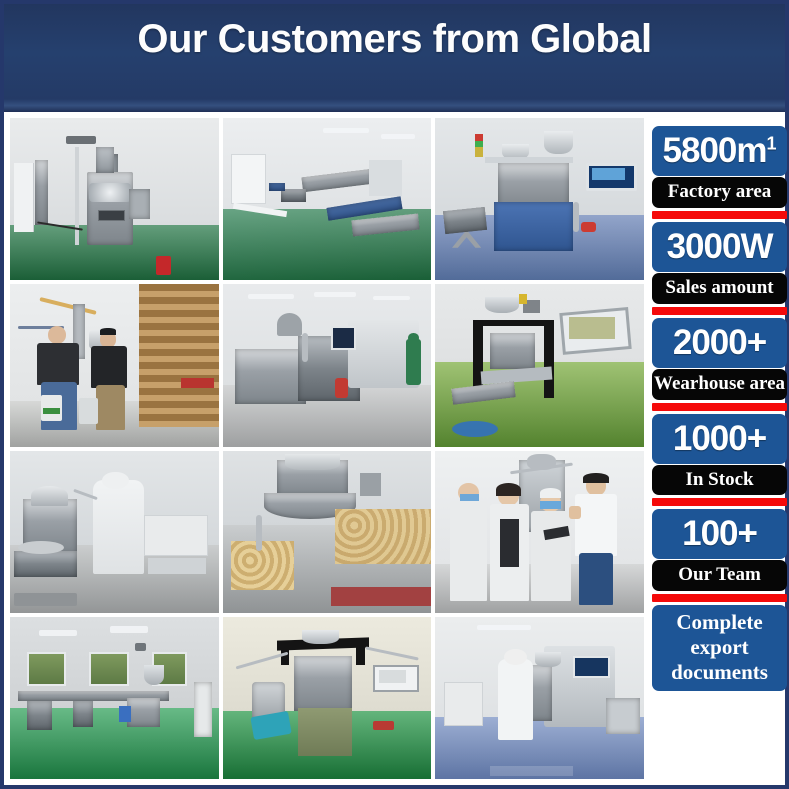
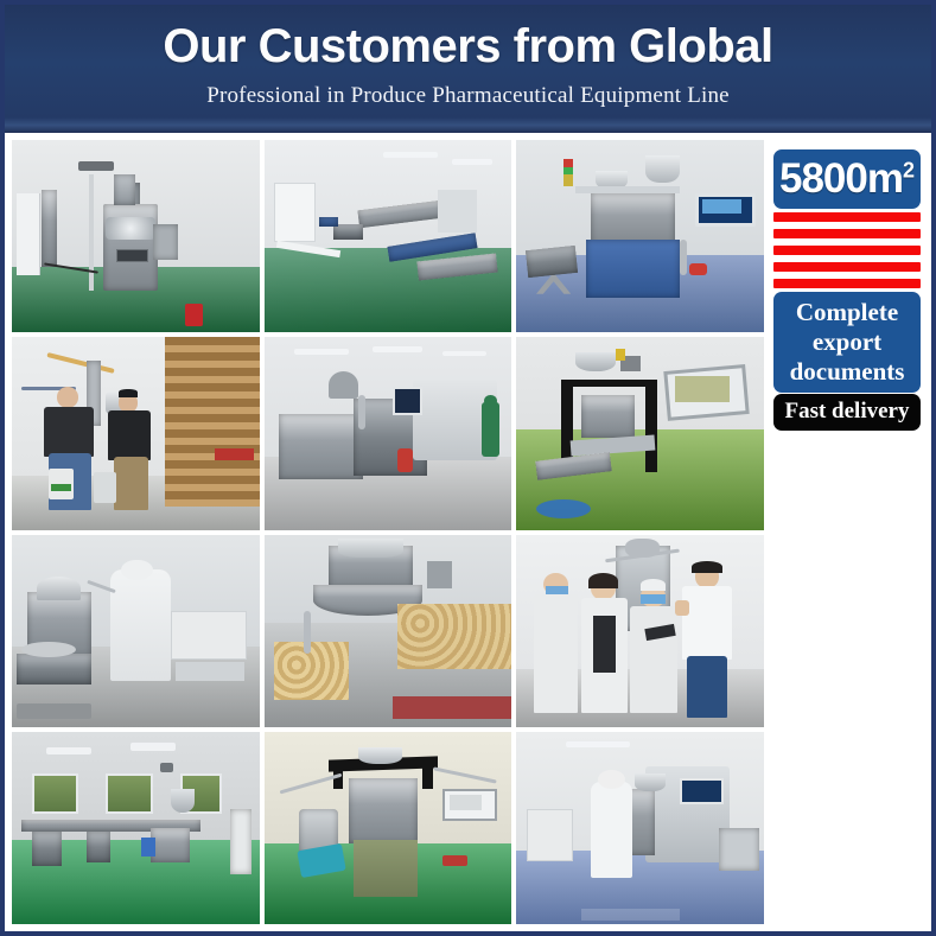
  Our Customers from Global
+ Professional in Produce Pharmaceutical Equipment Line
- 5800m1
+ 5800m2
- Factory area
- 3000W
- Sales amount
- 2000+
- Wearhouse area
- 1000+
- In Stock
- 100+
- Our Team
  Complete export documents
+ Fast delivery
